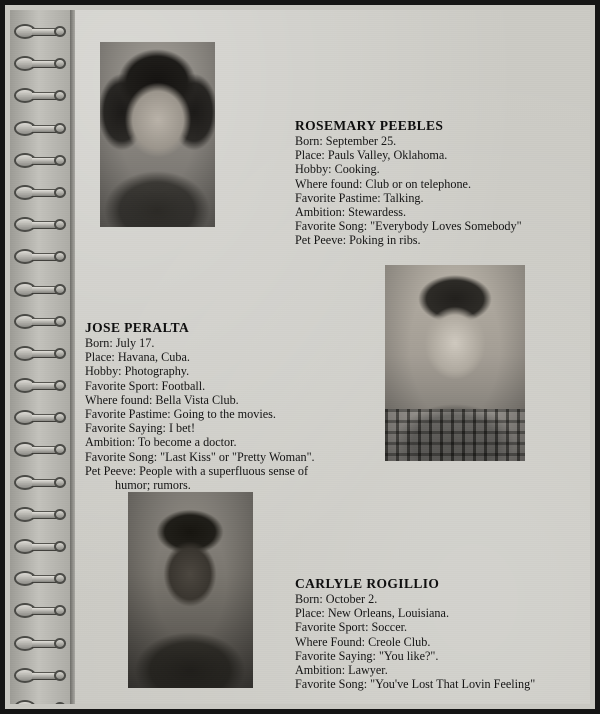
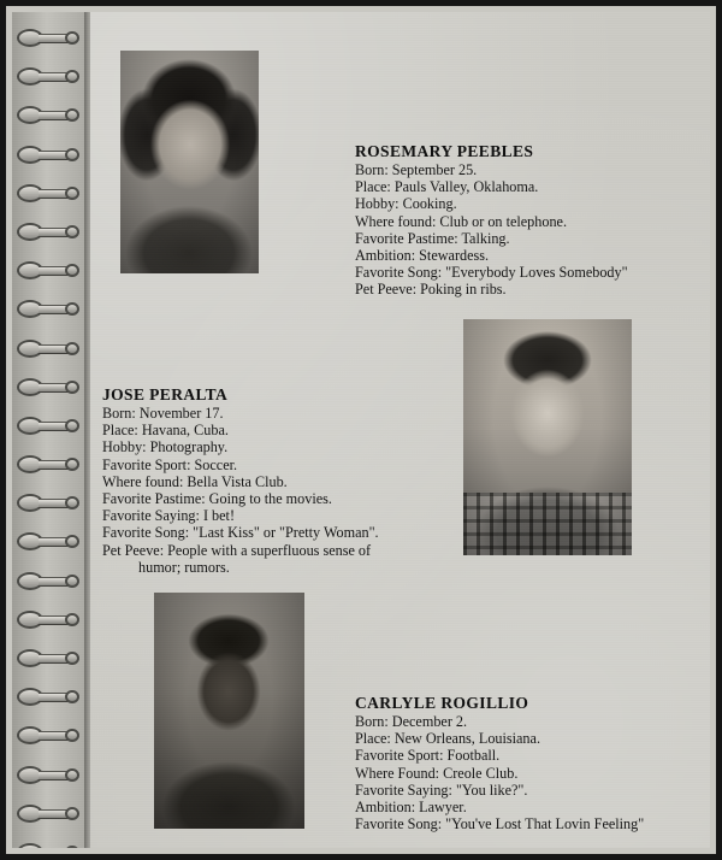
  ROSEMARY PEEBLES
  Born: September 25.
  Place: Pauls Valley, Oklahoma.
  Hobby: Cooking.
  Where found: Club or on telephone.
  Favorite Pastime: Talking.
  Ambition: Stewardess.
  Favorite Song: "Everybody Loves Somebody"
  Pet Peeve: Poking in ribs.
  JOSE PERALTA
- Born: July 17.
+ Born: November 17.
  Place: Havana, Cuba.
  Hobby: Photography.
- Favorite Sport: Football.
+ Favorite Sport: Soccer.
  Where found: Bella Vista Club.
  Favorite Pastime: Going to the movies.
  Favorite Saying: I bet!
- Ambition: To become a doctor.
  Favorite Song: "Last Kiss" or "Pretty Woman".
  Pet Peeve: People with a superfluous sense of
  humor; rumors.
  CARLYLE ROGILLIO
- Born: October 2.
+ Born: December 2.
  Place: New Orleans, Louisiana.
- Favorite Sport: Soccer.
+ Favorite Sport: Football.
  Where Found: Creole Club.
  Favorite Saying: "You like?".
  Ambition: Lawyer.
  Favorite Song: "You've Lost That Lovin Feeling"
